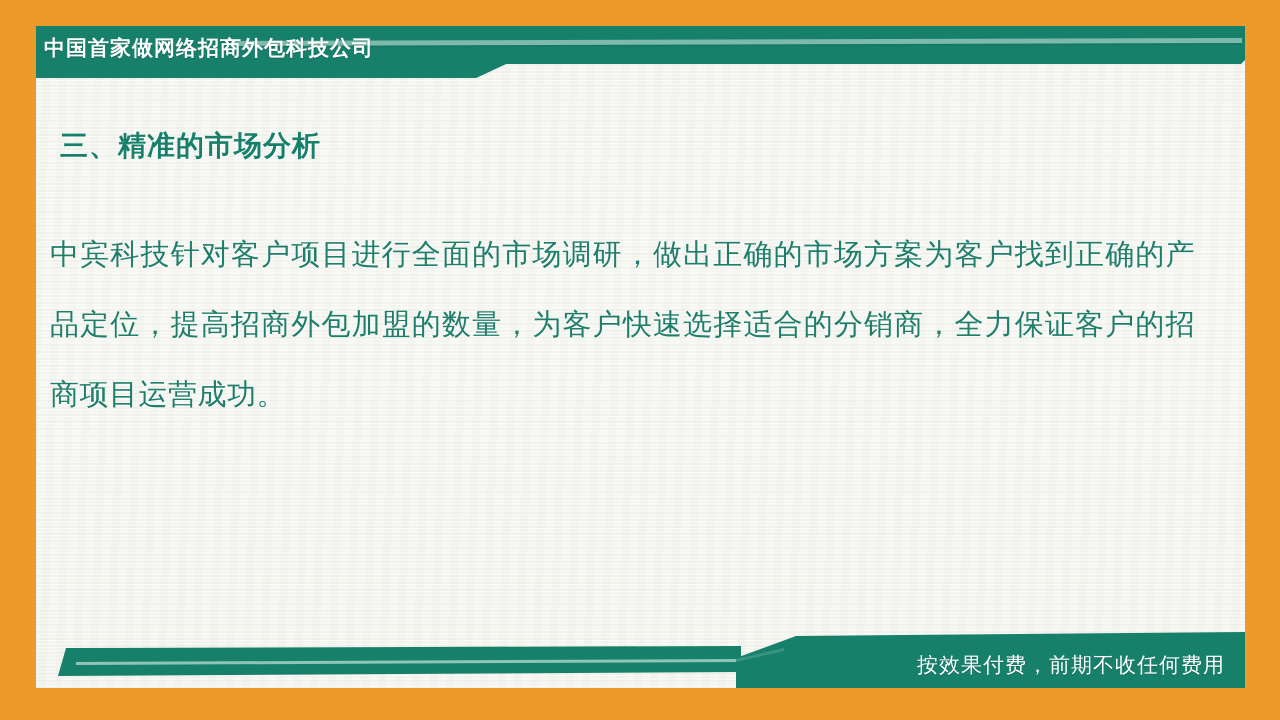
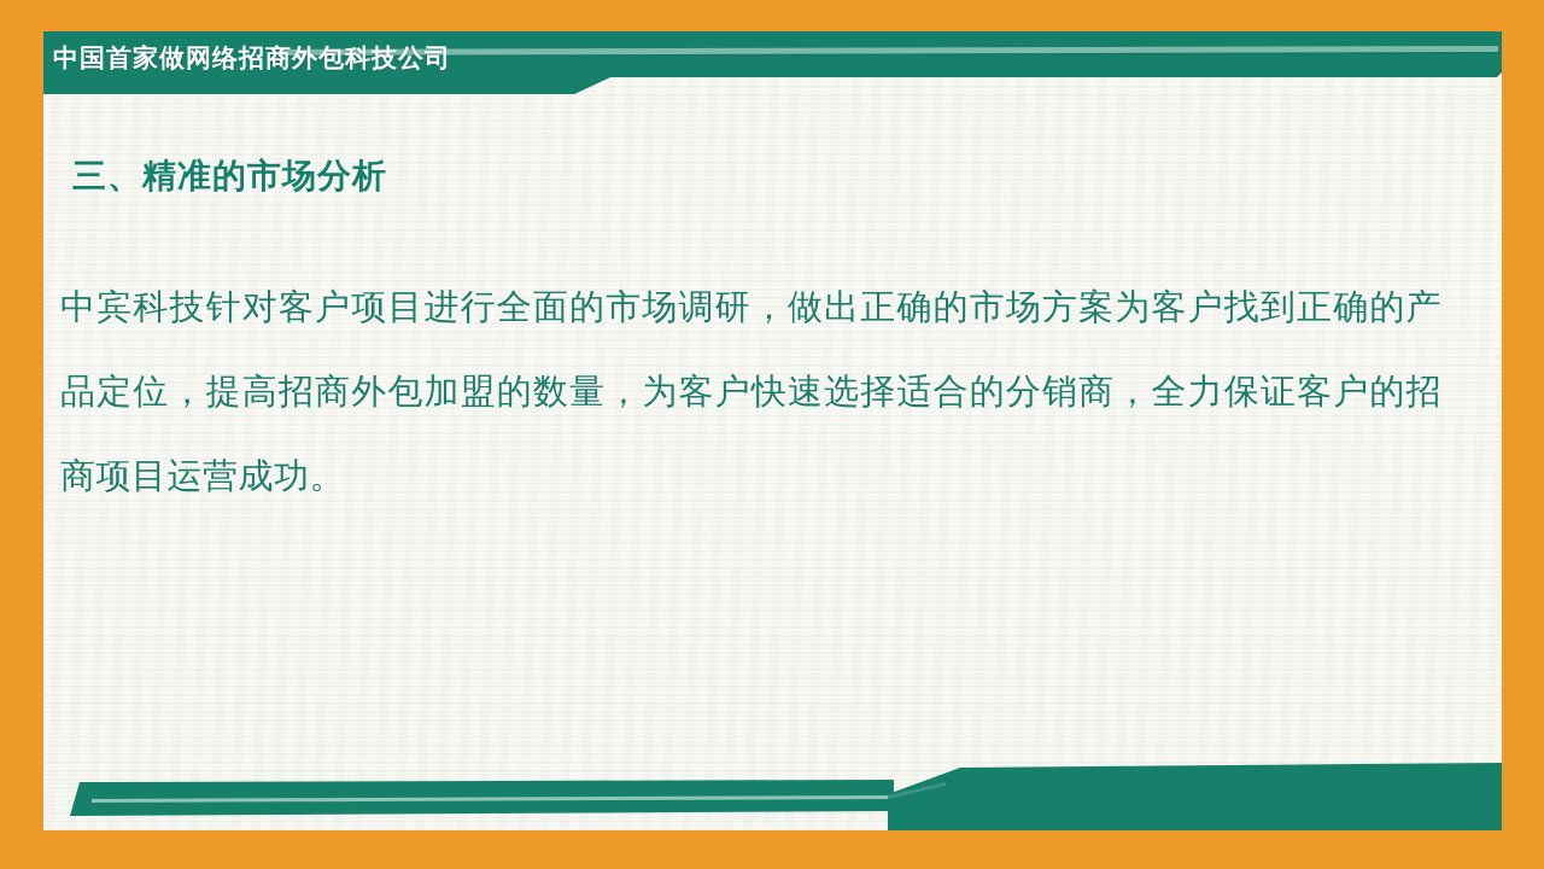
  中国首家做网络招商外包科技公司
  三、精准的市场分析
  中宾科技针对客户项目进行全面的市场调研，做出正确的市场方案为客户找到正确的产品定位，提高招商外包加盟的数量，为客户快速选择适合的分销商，全力保证客户的招商项目运营成功。
- 按效果付费，前期不收任何费用
